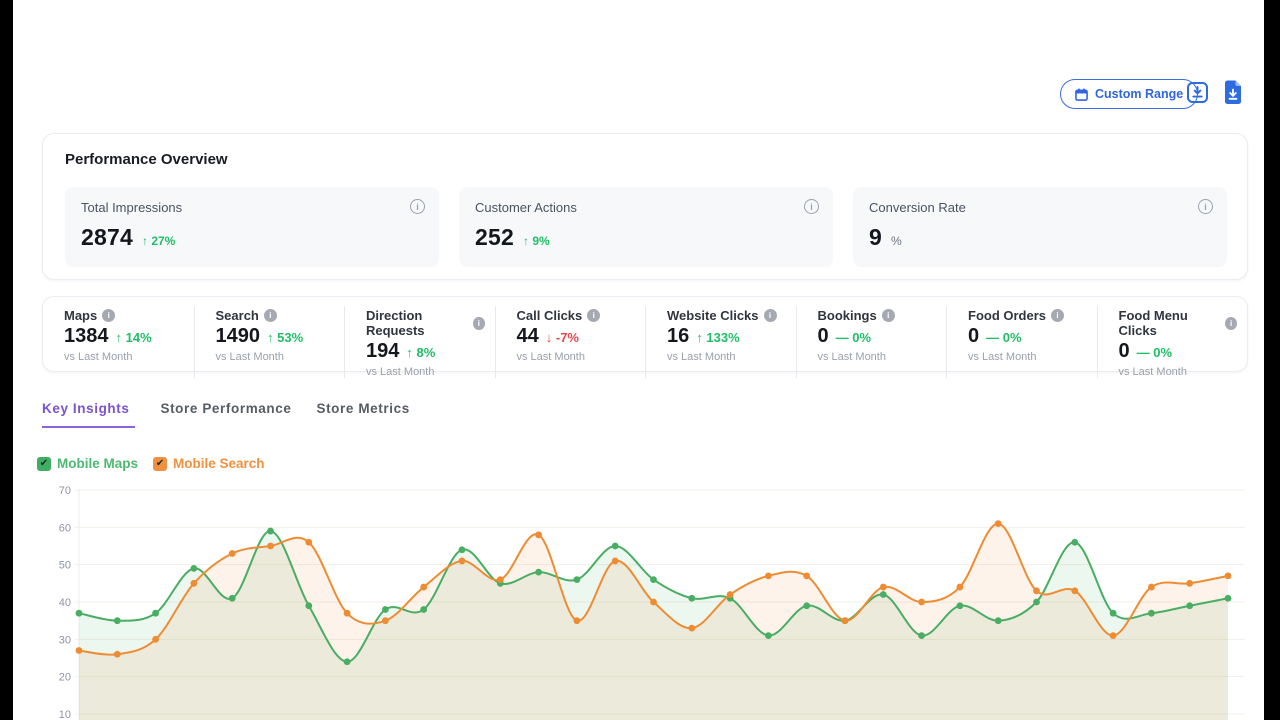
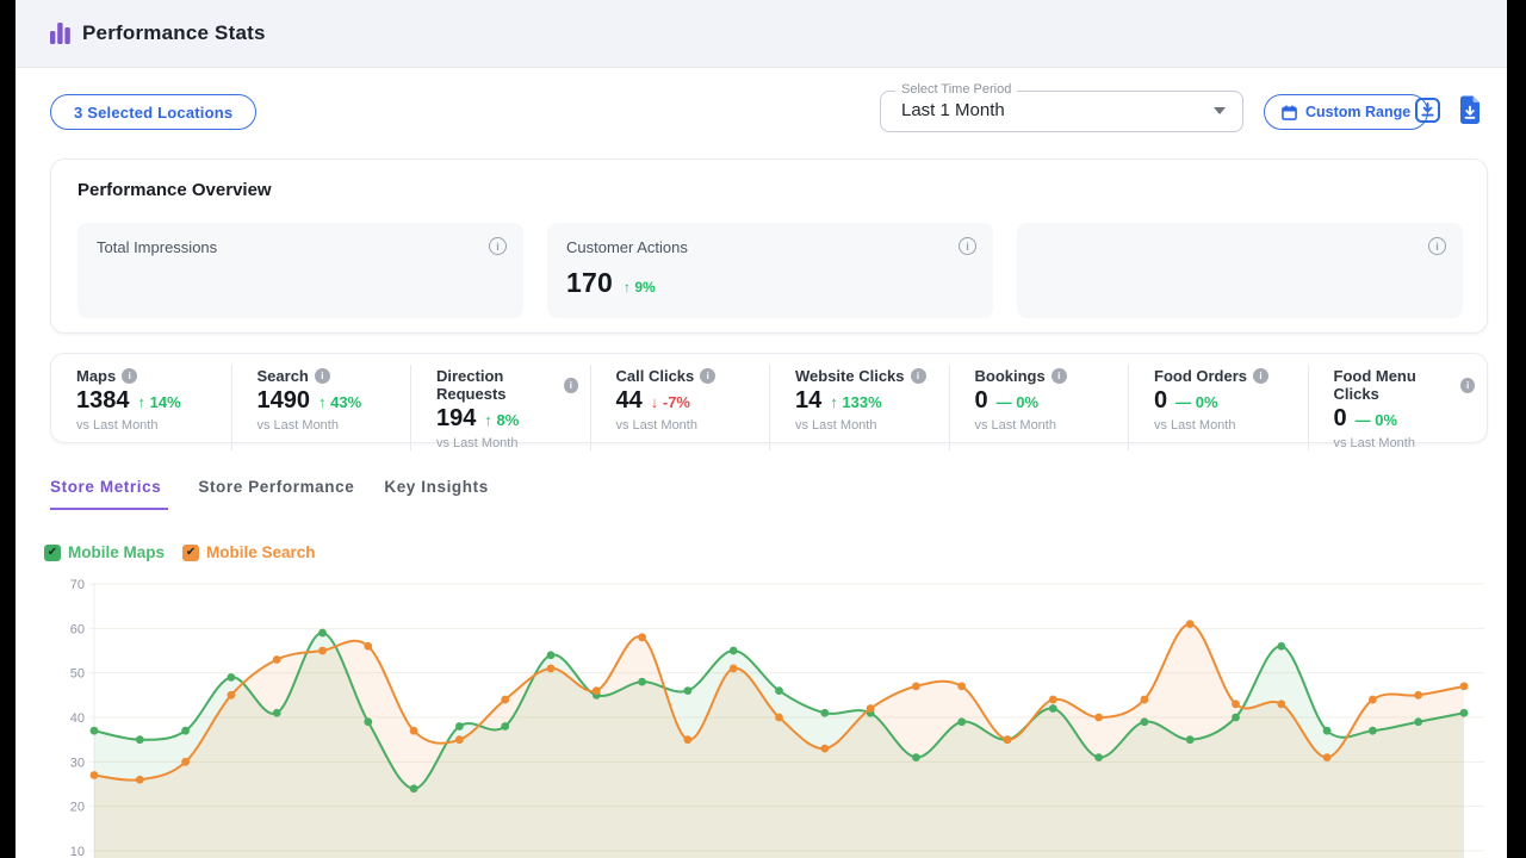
+ Performance Stats
+ 3 Selected Locations
+ Select Time Period
+ Last 1 Month
  Custom Range
  Performance Overview
  Total Impressions
  i
- 2874
- ↑ 27%
  Customer Actions
  i
- 252
+ 170
  ↑ 9%
- Conversion Rate
  i
- 9
- %
  Maps
  i
  1384
  ↑ 14%
  vs Last Month
  Search
  i
  1490
- ↑ 53%
+ ↑ 43%
  vs Last Month
  Direction Requests
  i
  194
  ↑ 8%
  vs Last Month
  Call Clicks
  i
  44
  ↓ -7%
  vs Last Month
  Website Clicks
  i
- 16
+ 14
  ↑ 133%
  vs Last Month
  Bookings
  i
  0
  — 0%
  vs Last Month
  Food Orders
  i
  0
  — 0%
  vs Last Month
  Food Menu Clicks
  i
  0
  — 0%
  vs Last Month
- Key Insights
+ Store Metrics
  Store Performance
- Store Metrics
+ Key Insights
  ✔
  Mobile Maps
  ✔
  Mobile Search
  70
  60
  50
  40
  30
  20
  10
